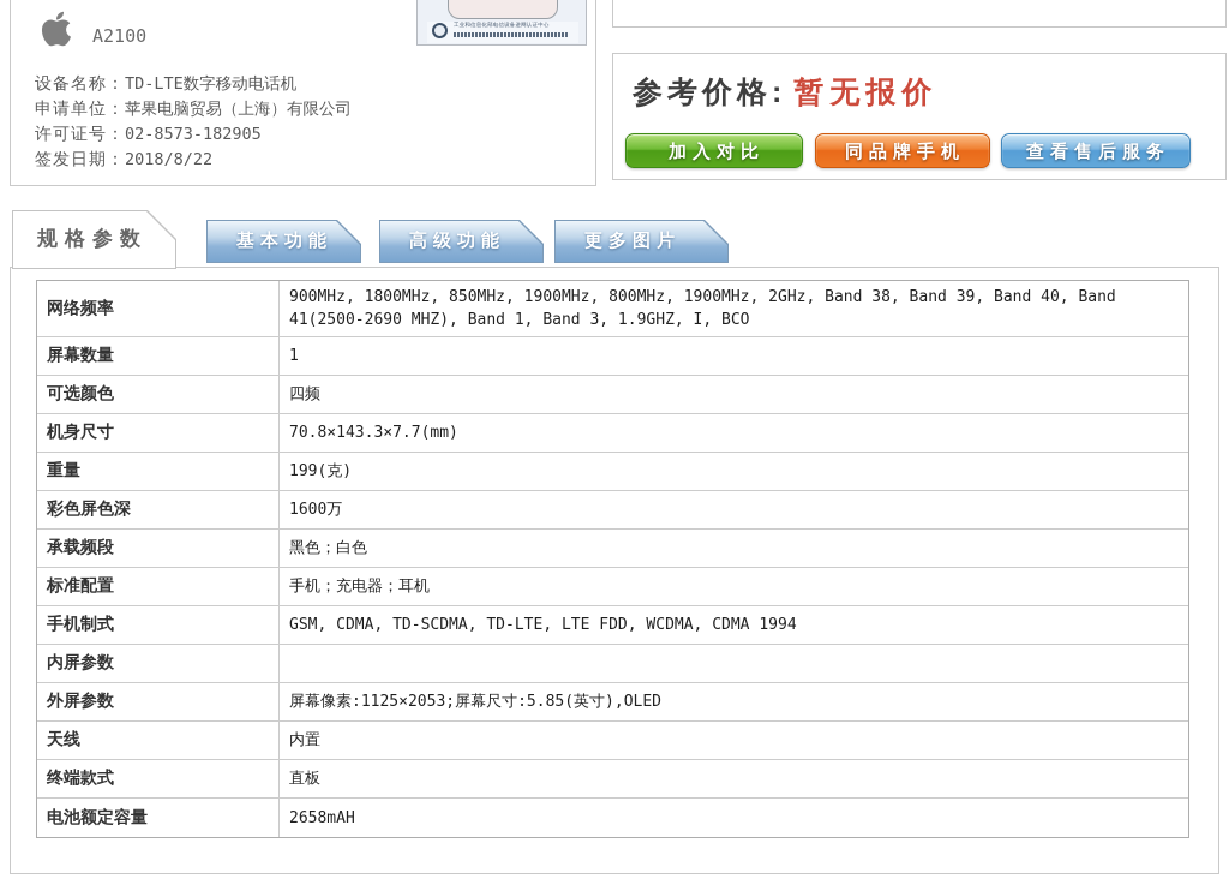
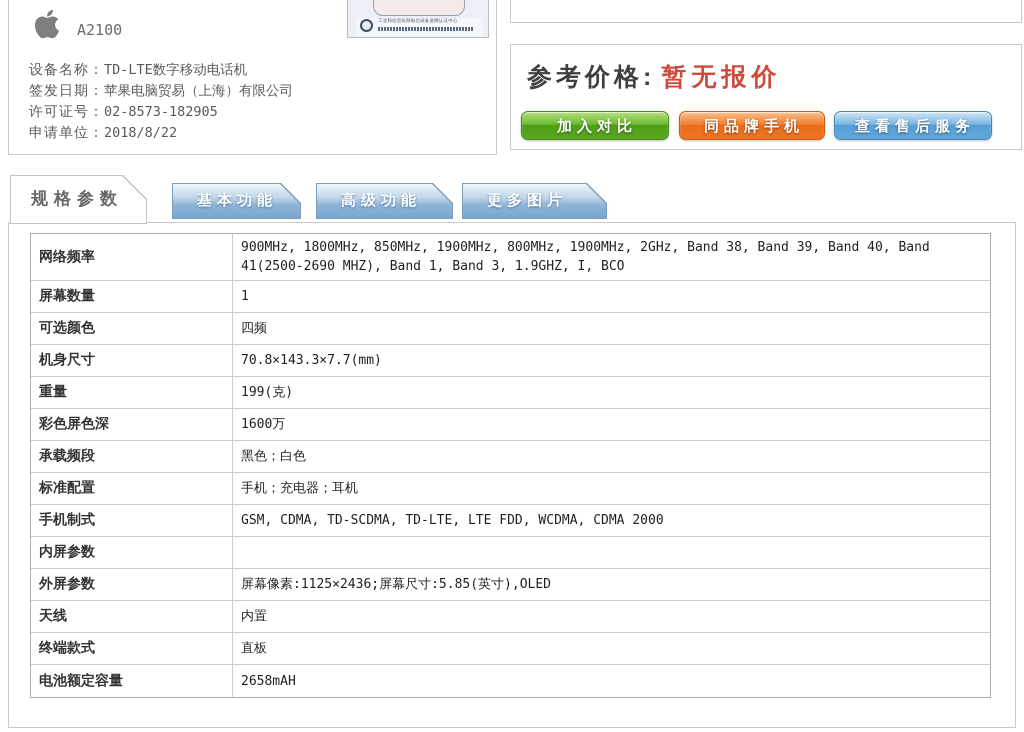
  A2100
  设备名称：TD-LTE数字移动电话机
- 申请单位：苹果电脑贸易（上海）有限公司
+ 签发日期：苹果电脑贸易（上海）有限公司
  许可证号：02-8573-182905
- 签发日期：2018/8/22
+ 申请单位：2018/8/22
  参考价格: 暂无报价
  加入对比
  同品牌手机
  查看售后服务
  规格参数
  基本功能
  高级功能
  更多图片
  网络频率
  900MHz, 1800MHz, 850MHz, 1900MHz, 800MHz, 1900MHz, 2GHz, Band 38, Band 39, Band 40, Band 41(2500-2690 MHZ), Band 1, Band 3, 1.9GHZ, I, BCO
  屏幕数量
  1
  可选颜色
  四频
  机身尺寸
  70.8×143.3×7.7(mm)
  重量
  199(克)
  彩色屏色深
  1600万
  承载频段
  黑色；白色
  标准配置
  手机；充电器；耳机
  手机制式
- GSM, CDMA, TD-SCDMA, TD-LTE, LTE FDD, WCDMA, CDMA 1994
+ GSM, CDMA, TD-SCDMA, TD-LTE, LTE FDD, WCDMA, CDMA 2000
  内屏参数
  外屏参数
- 屏幕像素:1125×2053;屏幕尺寸:5.85(英寸),OLED
+ 屏幕像素:1125×2436;屏幕尺寸:5.85(英寸),OLED
  天线
  内置
  终端款式
  直板
  电池额定容量
  2658mAH
